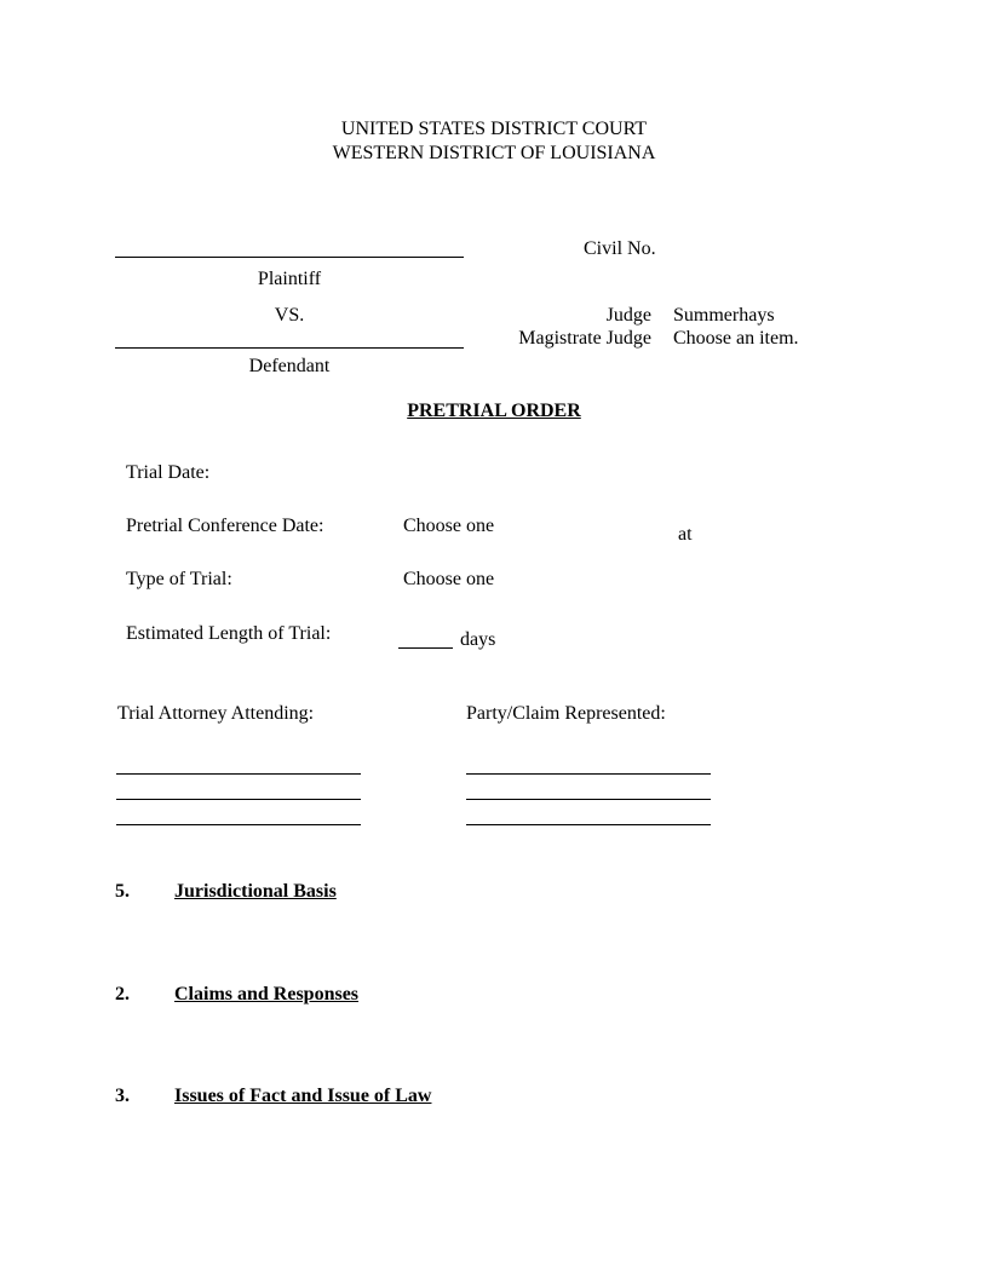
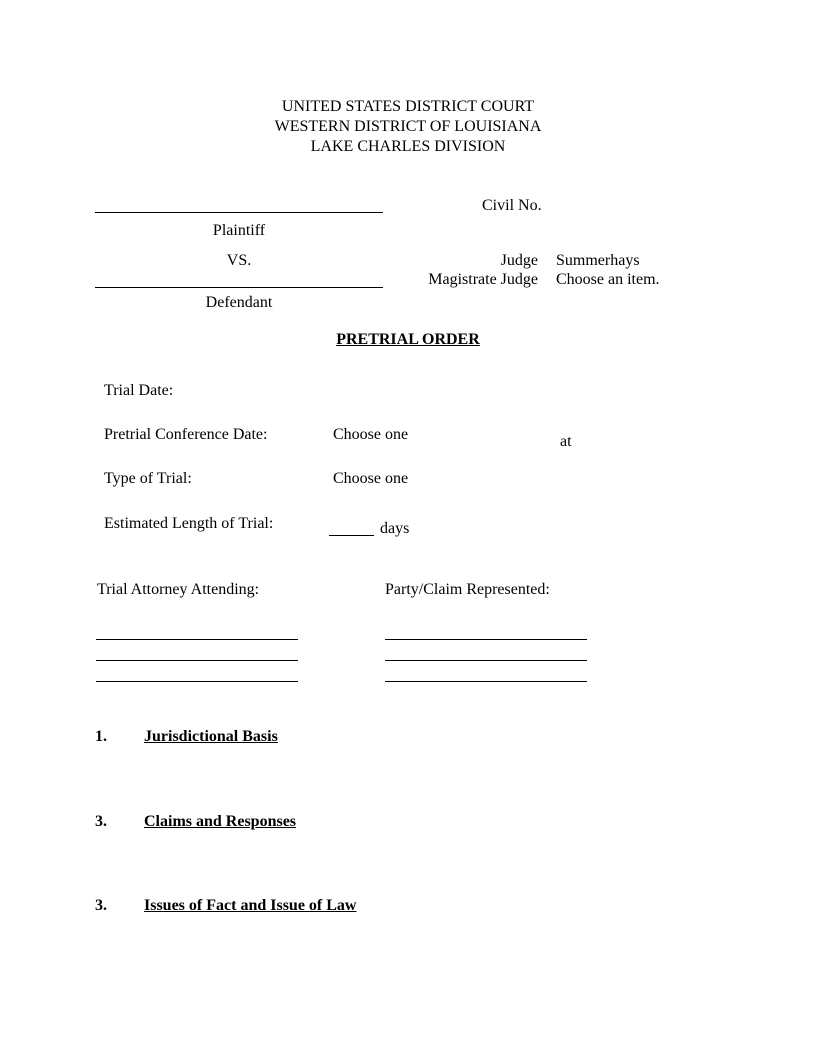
  UNITED STATES DISTRICT COURT
  WESTERN DISTRICT OF LOUISIANA
+ LAKE CHARLES DIVISION
  Civil No.
  Plaintiff
  VS.
  Defendant
  Judge
  Summerhays
  Magistrate Judge
  Choose an item.
  PRETRIAL ORDER
  Trial Date:
  Pretrial Conference Date:
  Choose one
  at
  Type of Trial:
  Choose one
  Estimated Length of Trial:
  days
  Trial Attorney Attending:
  Party/Claim Represented:
- 5. Jurisdictional Basis
+ 1. Jurisdictional Basis
- 2. Claims and Responses
+ 3. Claims and Responses
  3. Issues of Fact and Issue of Law
